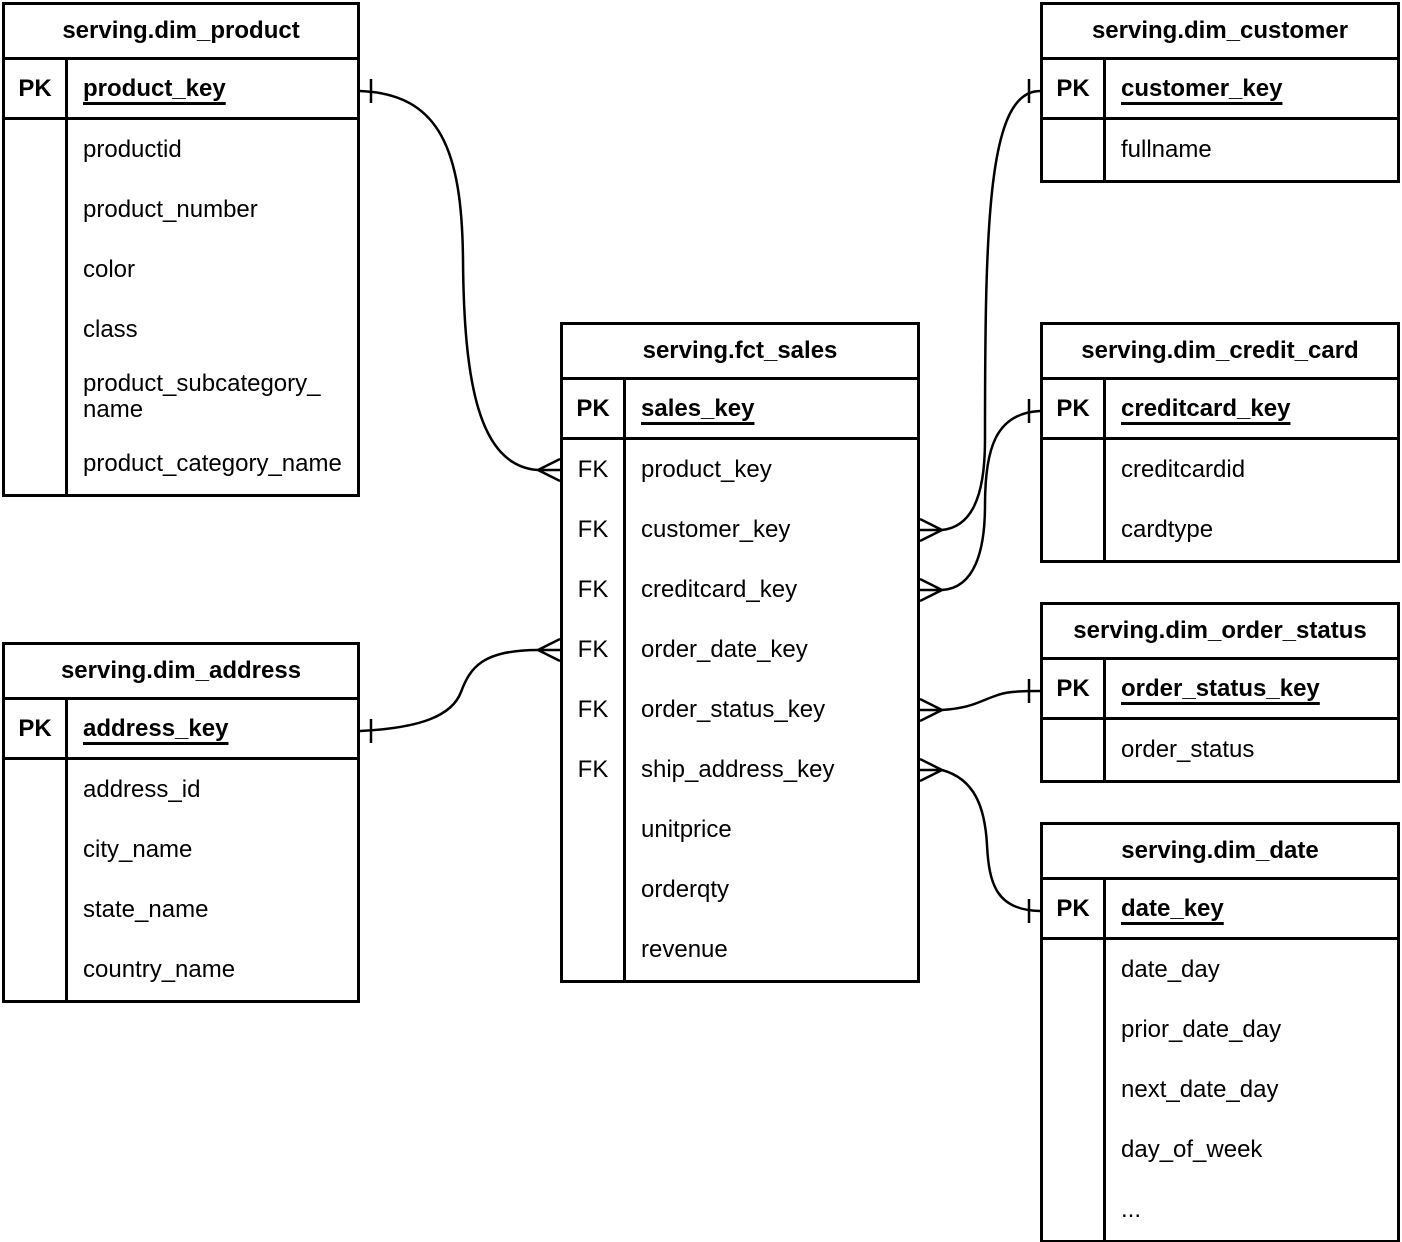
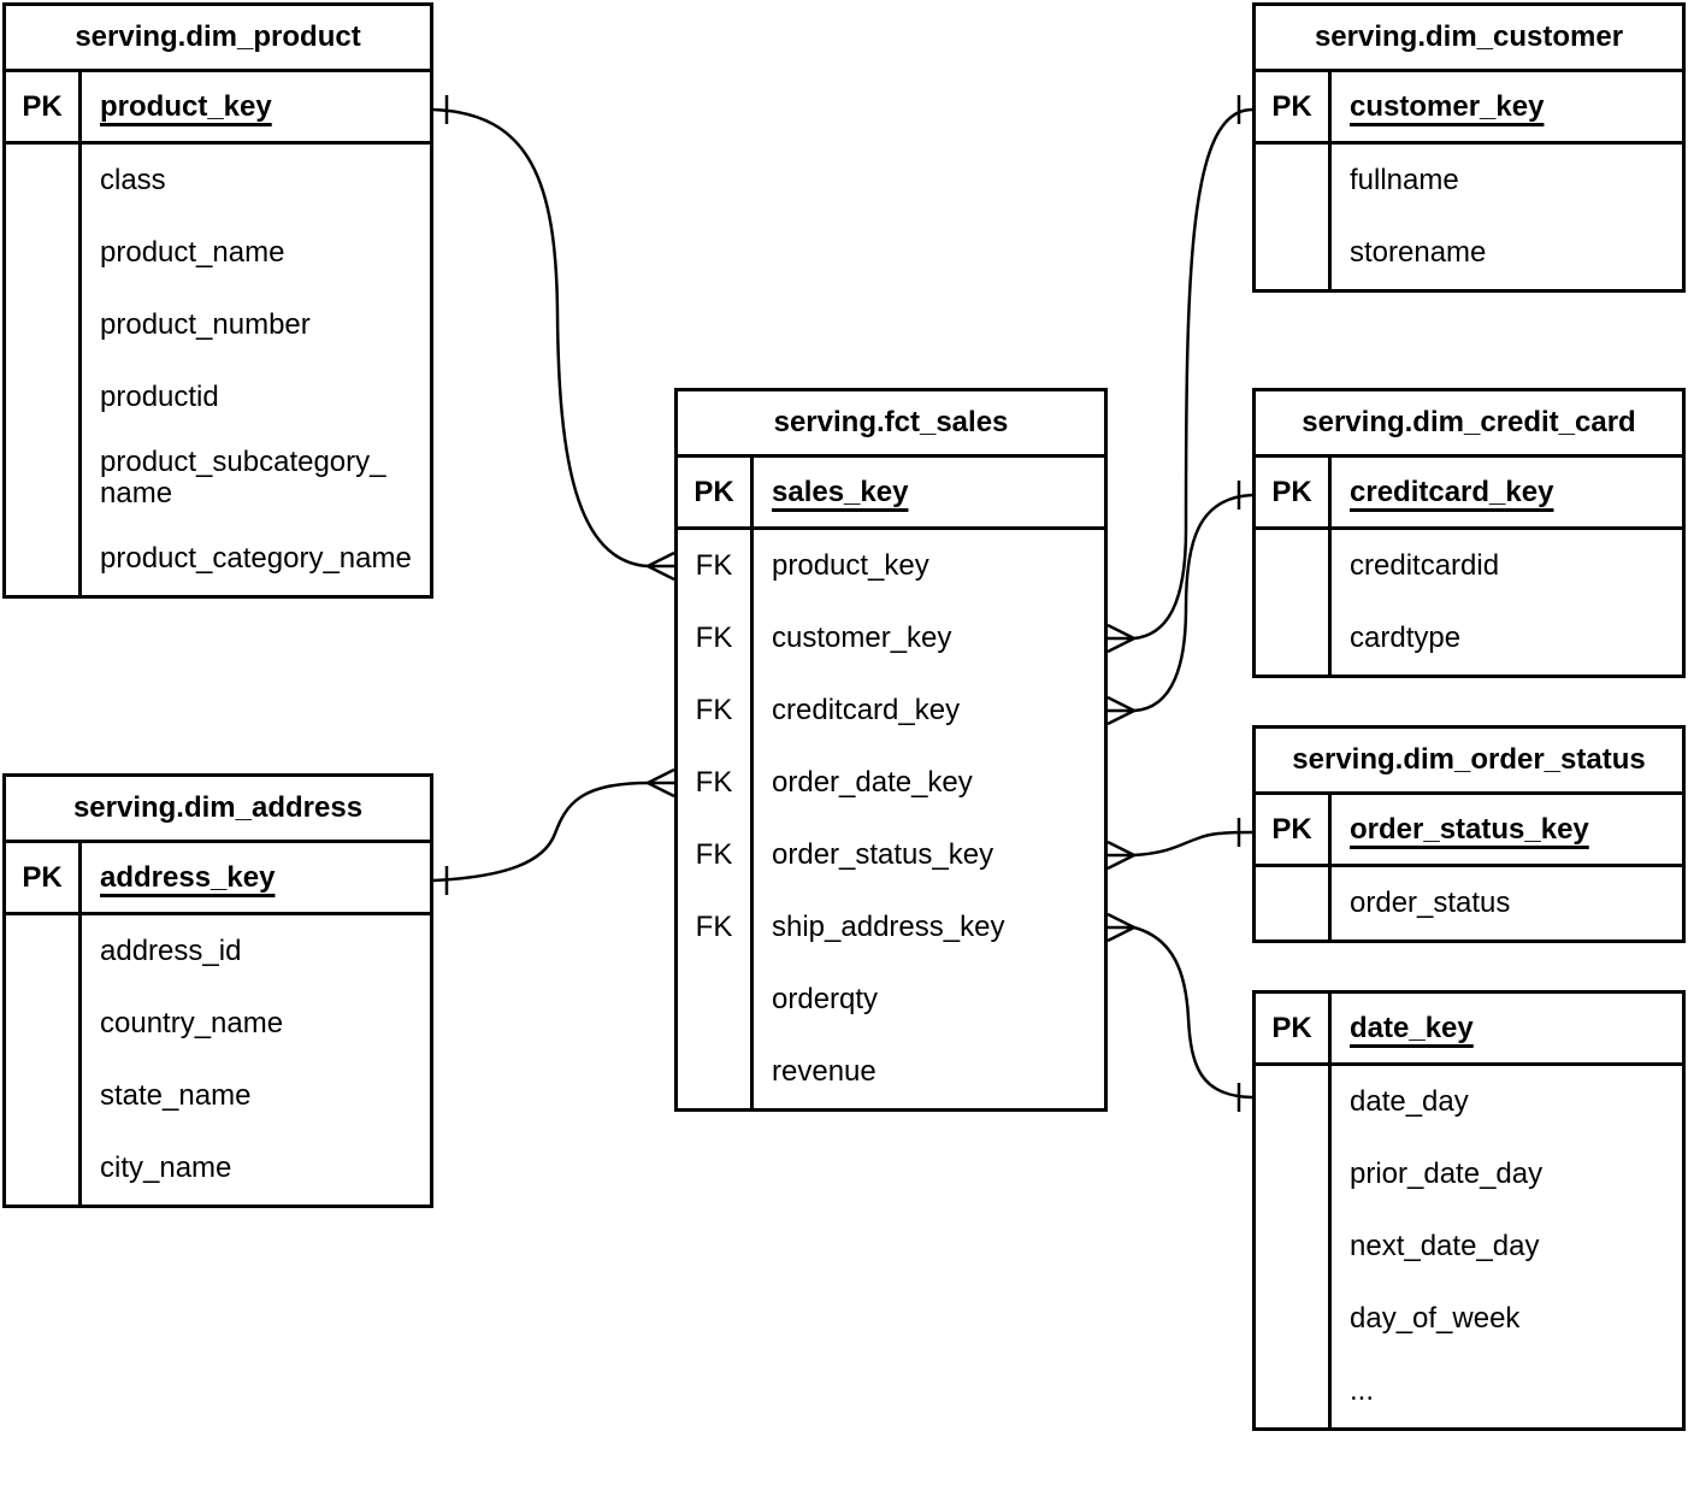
  serving.dim_product
  PK
  product_key
- productid
+ class
+ product_name
  product_number
- color
- class
+ productid
  product_subcategory_name
  product_category_name
  serving.dim_address
  PK
  address_key
  address_id
- city_name
+ country_name
  state_name
- country_name
+ city_name
  serving.fct_sales
  PK
  sales_key
  FK
  product_key
  FK
  customer_key
  FK
  creditcard_key
  FK
  order_date_key
  FK
  order_status_key
  FK
  ship_address_key
- unitprice
  orderqty
  revenue
  serving.dim_customer
  PK
  customer_key
  fullname
+ storename
  serving.dim_credit_card
  PK
  creditcard_key
  creditcardid
  cardtype
  serving.dim_order_status
  PK
  order_status_key
  order_status
- serving.dim_date
  PK
  date_key
  date_day
  prior_date_day
  next_date_day
  day_of_week
  ...
